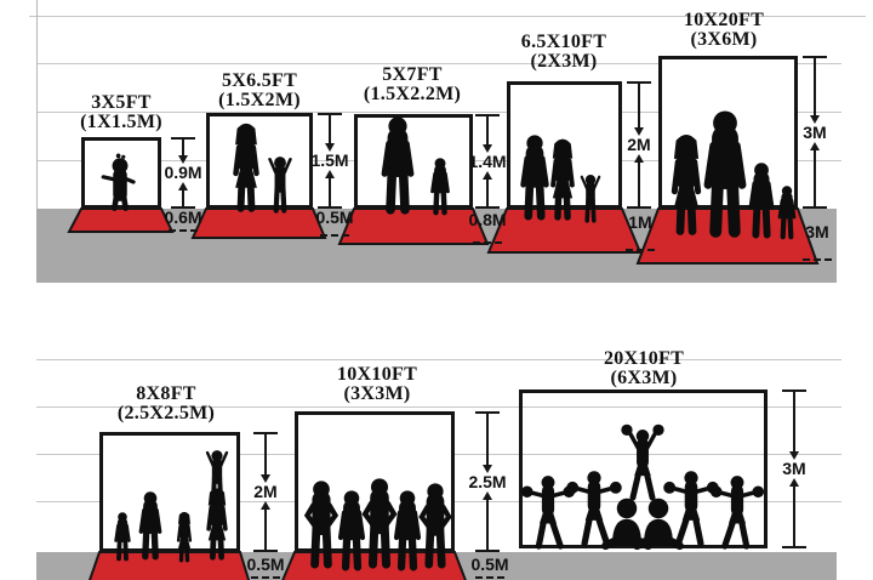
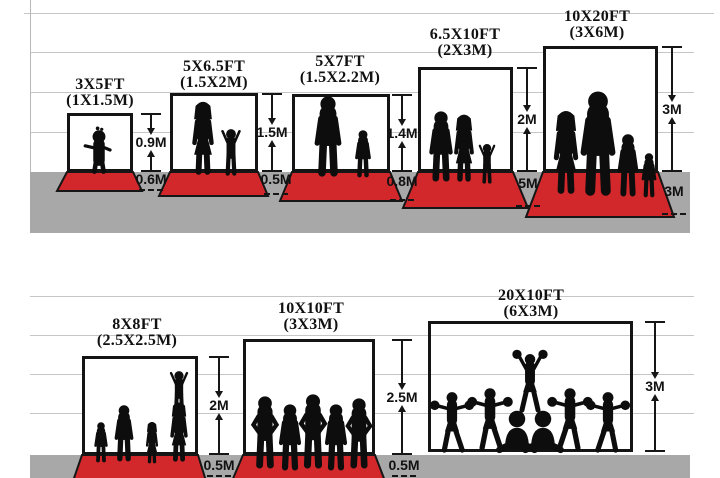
  3X5FT
  (1X1.5M)
  5X6.5FT
  (1.5X2M)
  5X7FT
  (1.5X2.2M)
  6.5X10FT
  (2X3M)
  10X20FT
  (3X6M)
  8X8FT
  (2.5X2.5M)
  10X10FT
  (3X3M)
  20X10FT
  (6X3M)
  0.9M
  1.5M
  1.4M
  2M
  3M
  2M
  2.5M
  3M
  0.6M
  0.5M
  0.8M
- 1M
+ 5M
  3M
  0.5M
  0.5M
